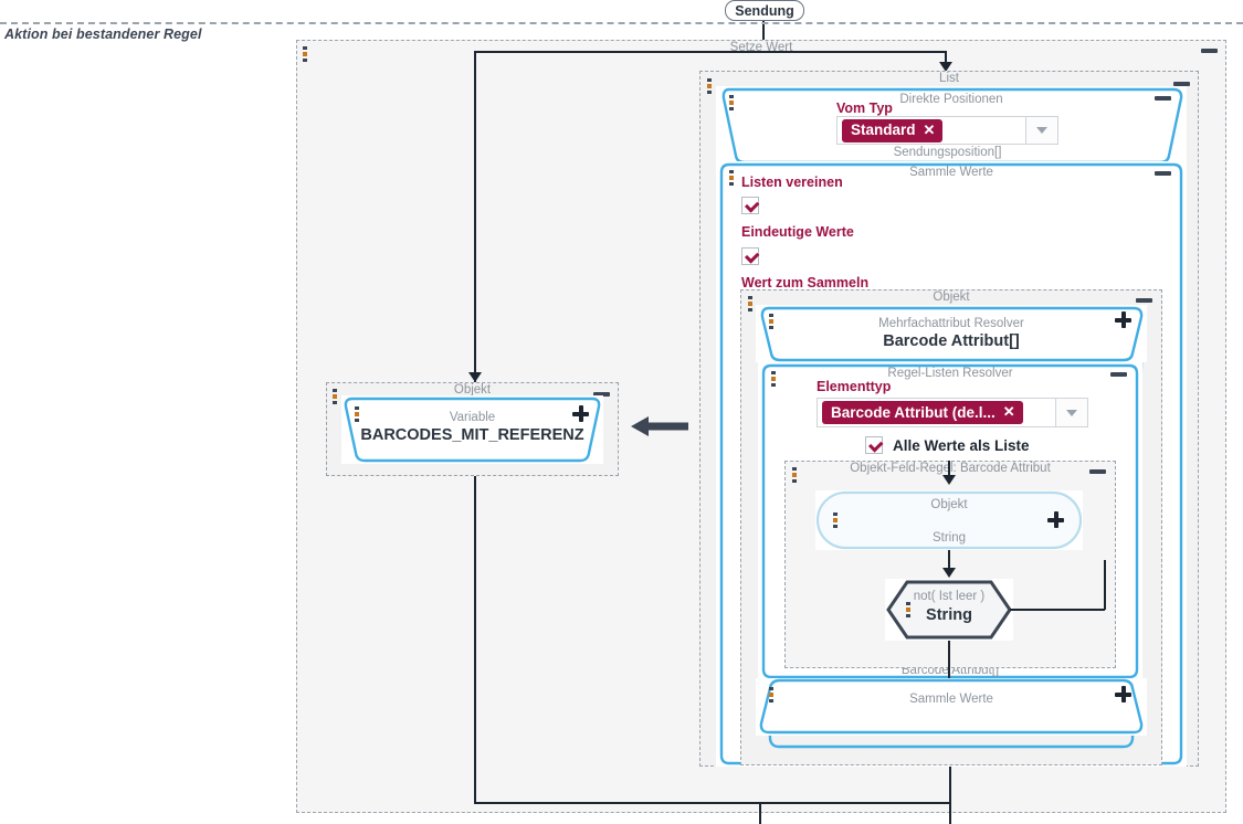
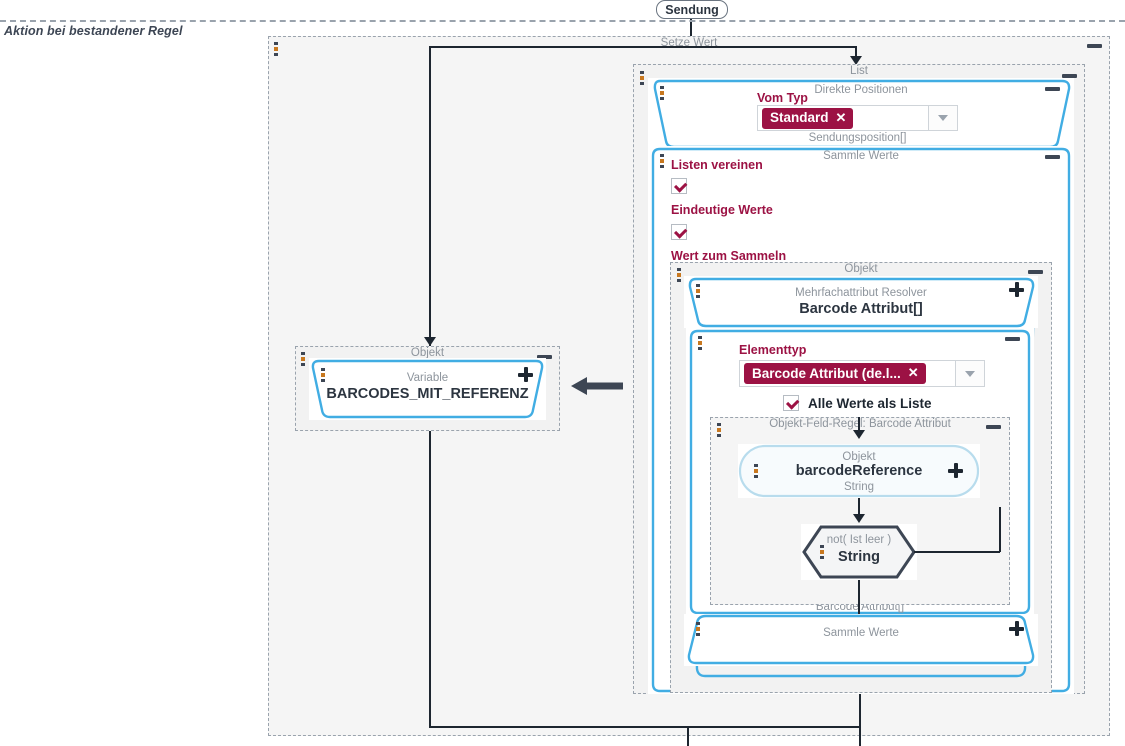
  Sendung
  Aktion bei bestandener Regel
  Setze Wert
  Objekt
  Variable
  BARCODES_MIT_REFERENZ
  List
  Direkte Positionen
  Vom Typ
  Standard
  ✕
  Sendungsposition[]
  Sammle Werte
  Listen vereinen
  Eindeutige Werte
  Wert zum Sammeln
  Objekt
  Mehrfachattribut Resolver
  Barcode Attribut[]
- Regel-Listen Resolver
  Elementtyp
  Barcode Attribut (de.l...
  ✕
  Alle Werte als Liste
  Barcode Attribut[]
  Objekt-Feld-Regel: Barcode Attribut
  Objekt
+ barcodeReference
  String
  not( Ist leer )
  String
  Sammle Werte
